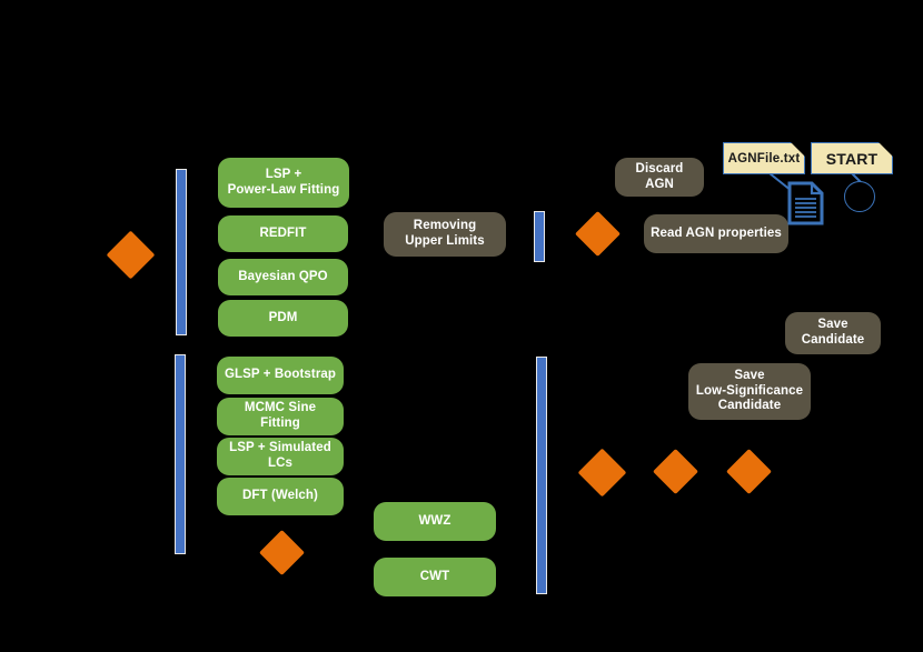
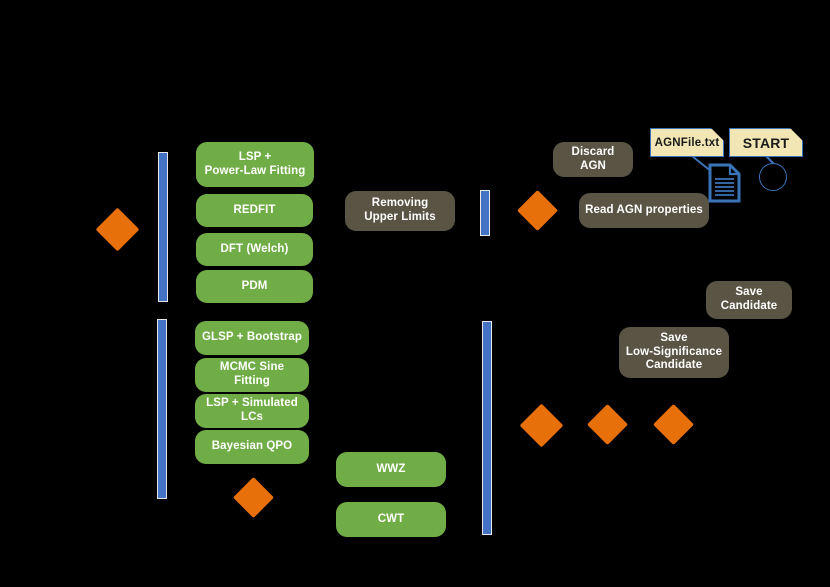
  LSP +
  Power-Law Fitting
  REDFIT
- Bayesian QPO
+ DFT (Welch)
  PDM
  GLSP + Bootstrap
  MCMC Sine Fitting
  LSP + Simulated LCs
- DFT (Welch)
+ Bayesian QPO
  WWZ
  CWT
  Removing
  Upper Limits
  Discard AGN
  Read AGN properties
  Save
  Candidate
  Save
  Low-Significance
  Candidate
  AGNFile.txt
  START
